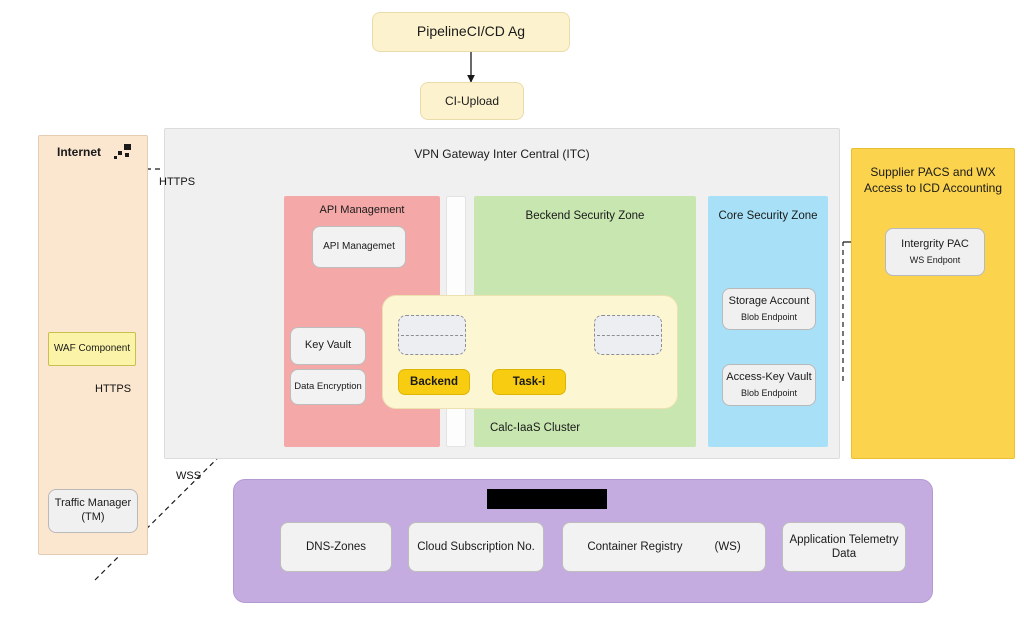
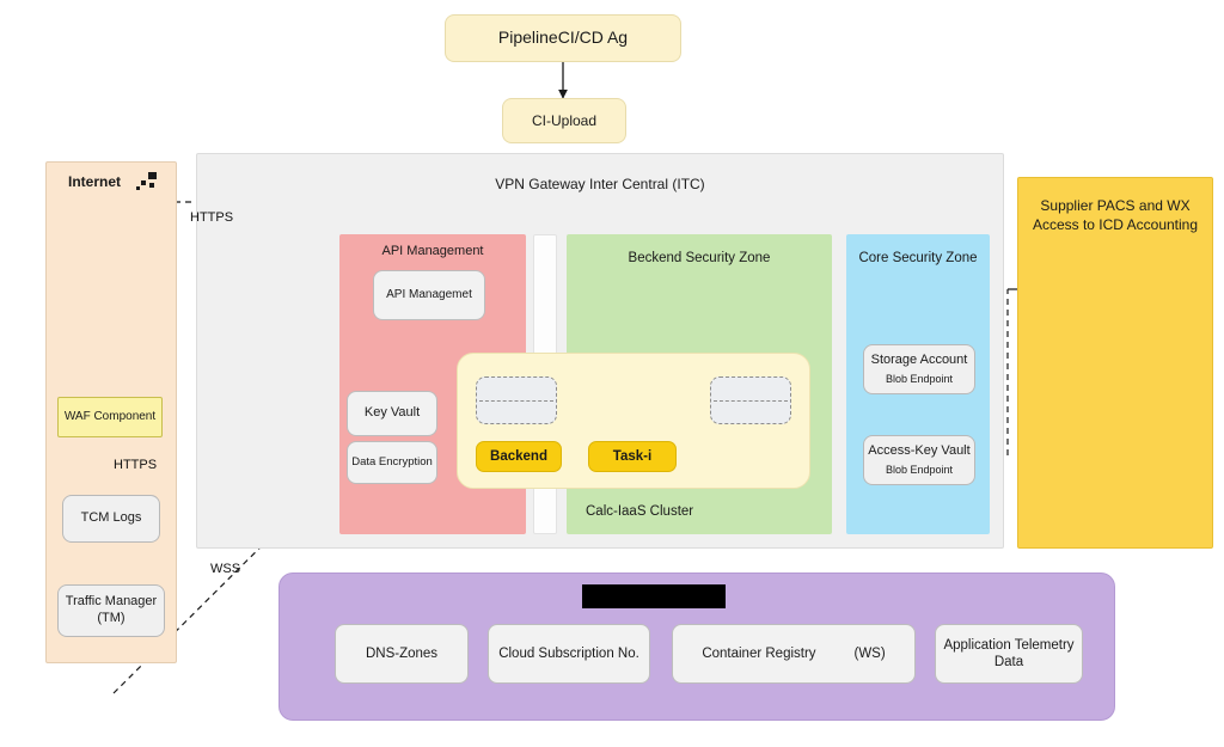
  PipelineCI/CD Ag
  CI-Upload
  Internet
  WAF Component
  HTTPS
+ TCM Logs
  Traffic Manager
  (TM)
  VPN Gateway Inter Central (ITC)
  HTTPS
  API Management
  API Managemet
  Key Vault
  Data Encryption
  Beckend Security Zone
  Calc-IaaS Cluster
  Core Security Zone
  Storage Account
  Blob Endpoint
  Access-Key Vault
  Blob Endpoint
  Backend
  Task-i
  Supplier PACS and WX
  Access to ICD Accounting
- Intergrity PAC
- WS Endpont
  DNS-Zones
  Cloud Subscription No.
  Container Registry (WS)
  Application Telemetry
  Data
  WSS
